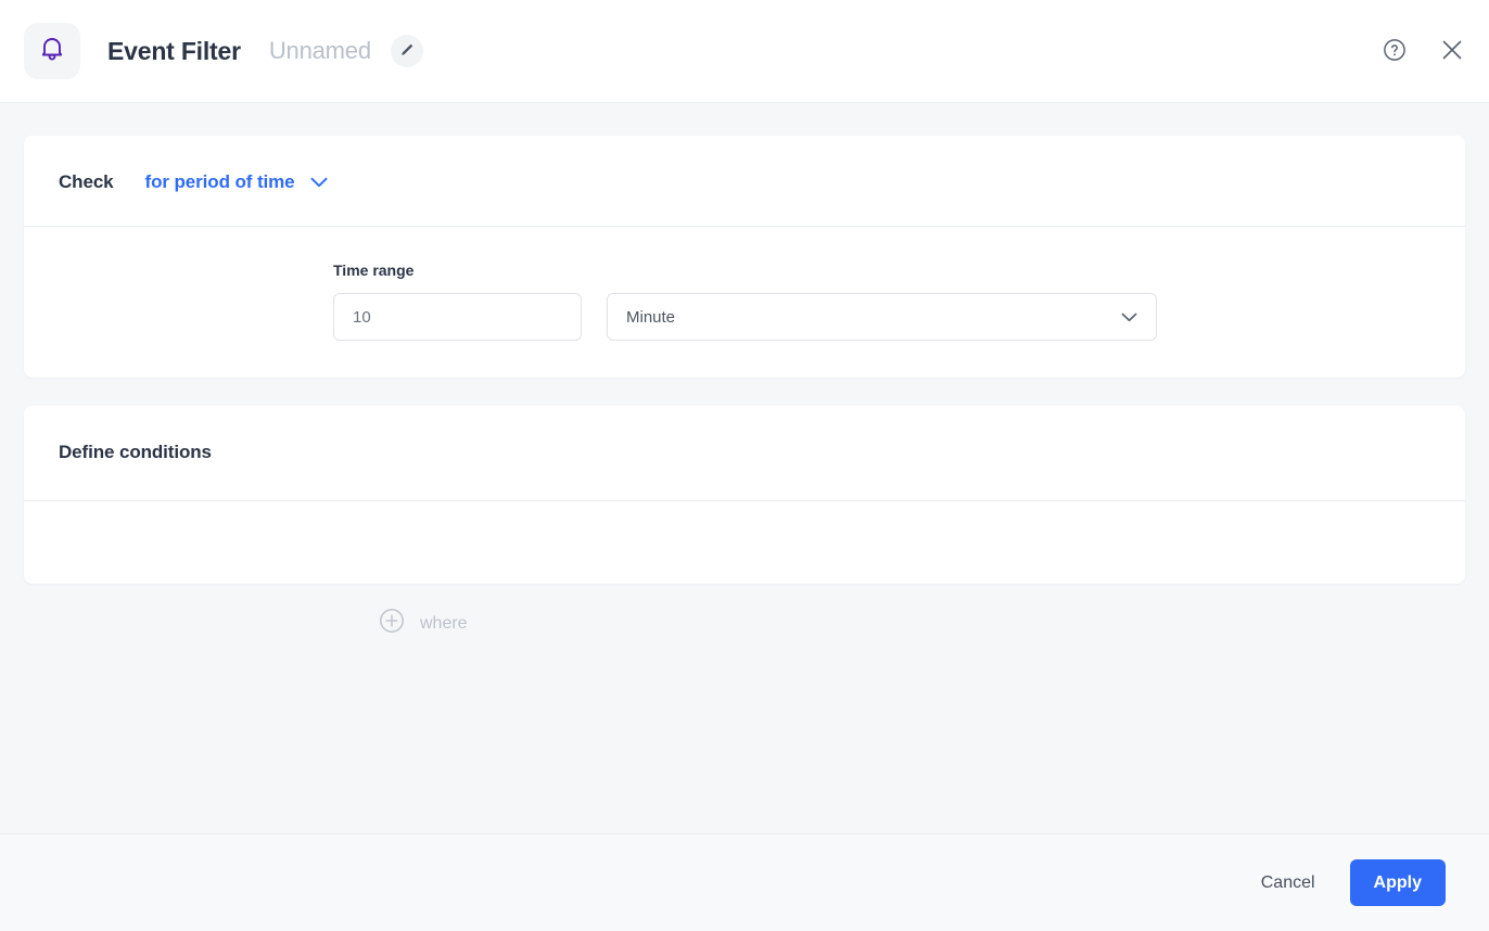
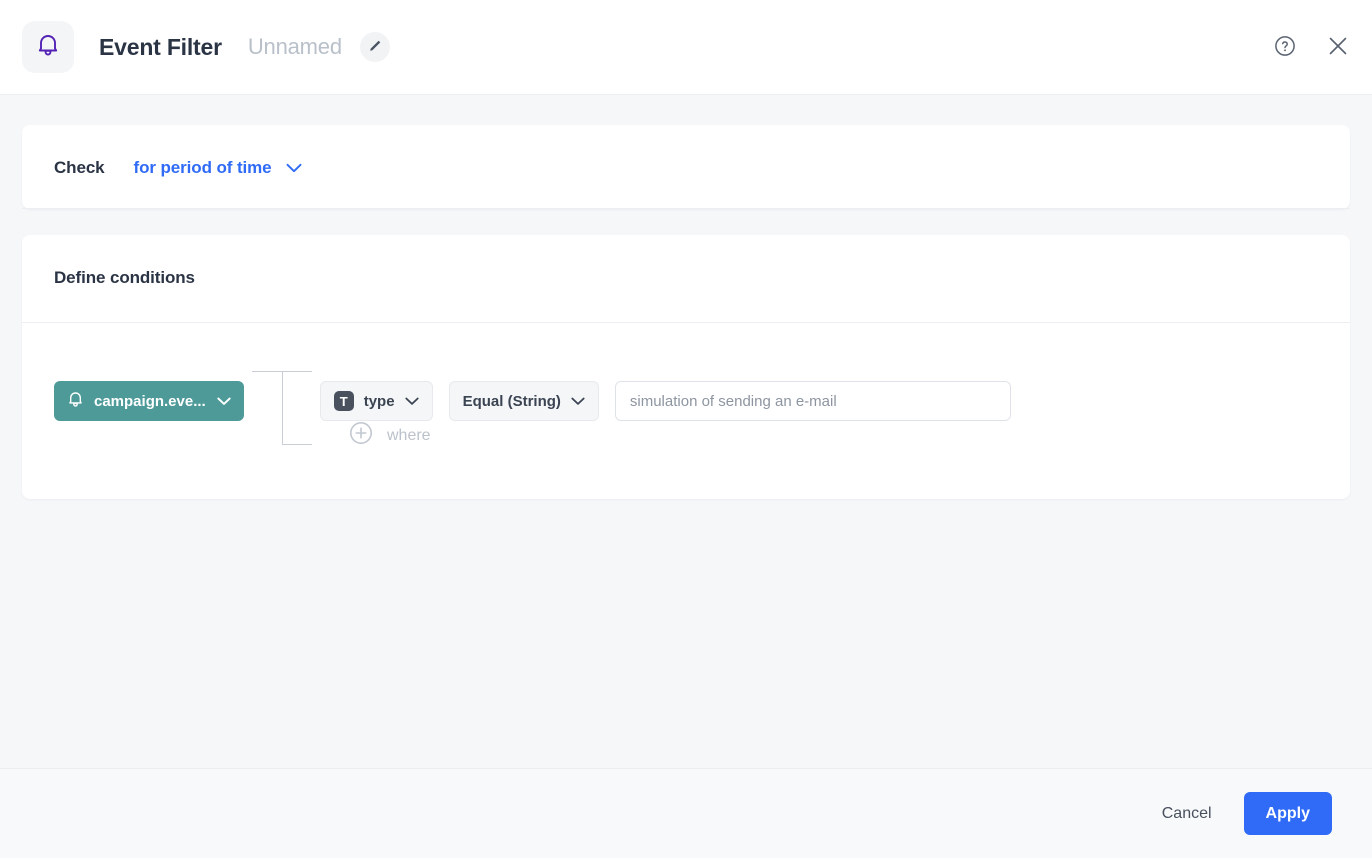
  Event Filter
  Unnamed
  Check
  for period of time
- Time range
- 10
- Minute
  Define conditions
+ campaign.eve...
+ T
+ type
+ Equal (String)
+ simulation of sending an e-mail
  where
  Cancel
  Apply
